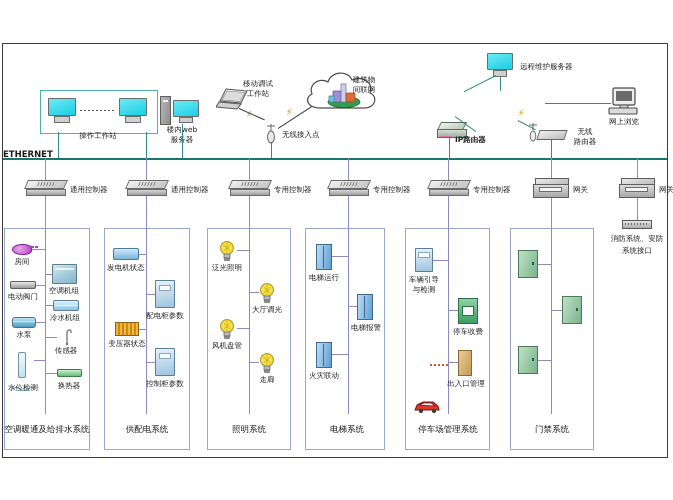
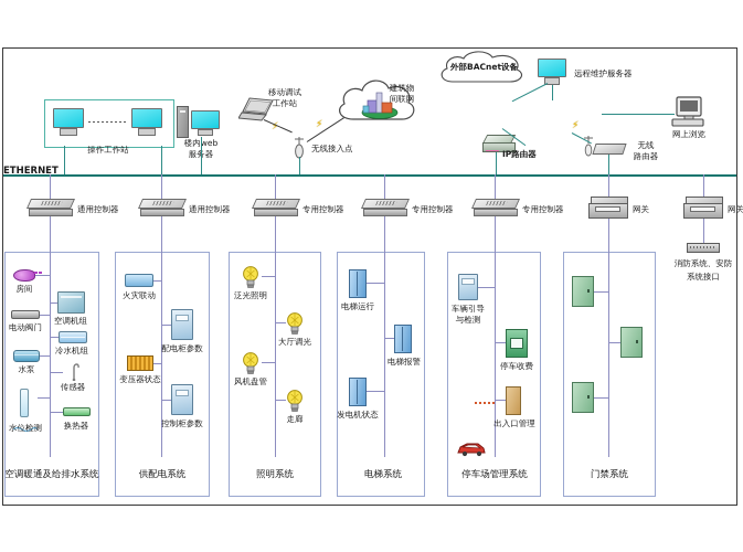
  操作工作站
  楼内web
  移动调试
  工作站
  无线接入点
  ⚡
  ⚡
  建筑物
  间联网
+ 外部BACnet设备
  远程维护服务器
  IP路由器
  网上浏览
  ⚡
  无线
  路由器
  ETHERNET
  通用控制器
  通用控制器
  专用控制器
  专用控制器
  专用控制器
  网关
  网关
  消防系统、安防
  系统接口
  房间
  空调机组
  电动阀门
  冷水机组
  水泵
  传感器
  水位检测
  换热器
  空调暖通及给排水系统
- 发电机状态
+ 火灾联动
  配电柜参数
  变压器状态
  控制柜参数
  供配电系统
  泛光照明
  大厅调光
  风机盘管
  走廊
  照明系统
  电梯运行
  电梯报警
- 火灾联动
+ 发电机状态
  电梯系统
  车辆引导
  与检测
  停车收费
  出入口管理
  停车场管理系统
  门禁系统
